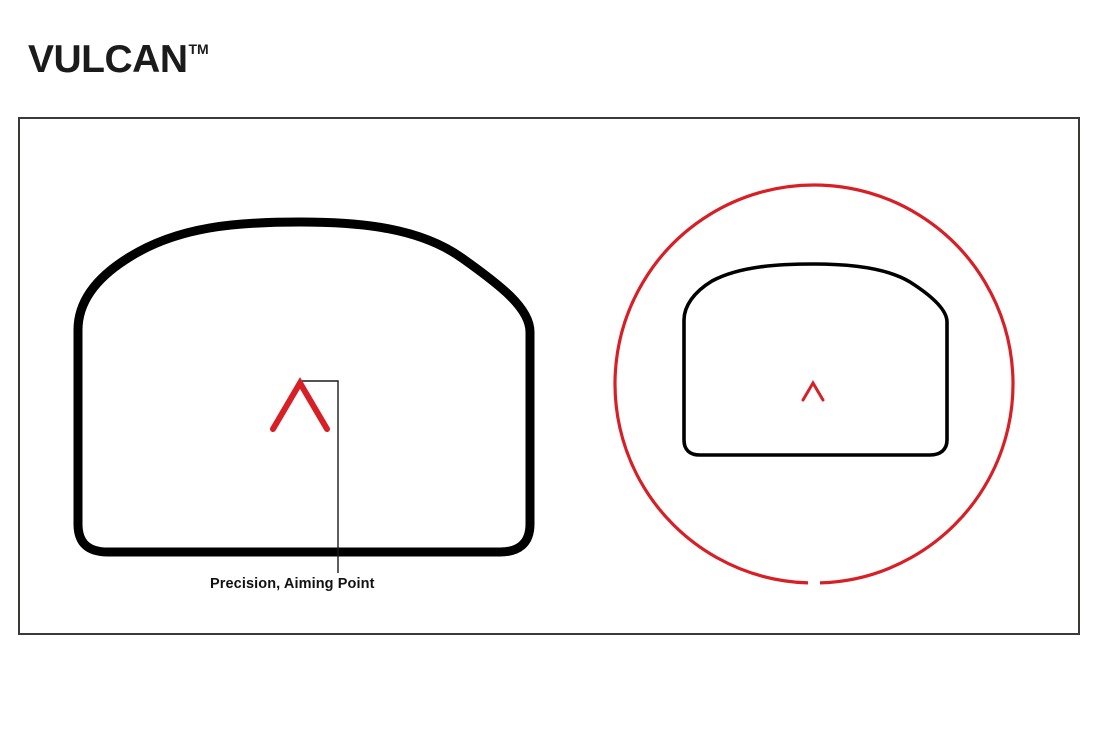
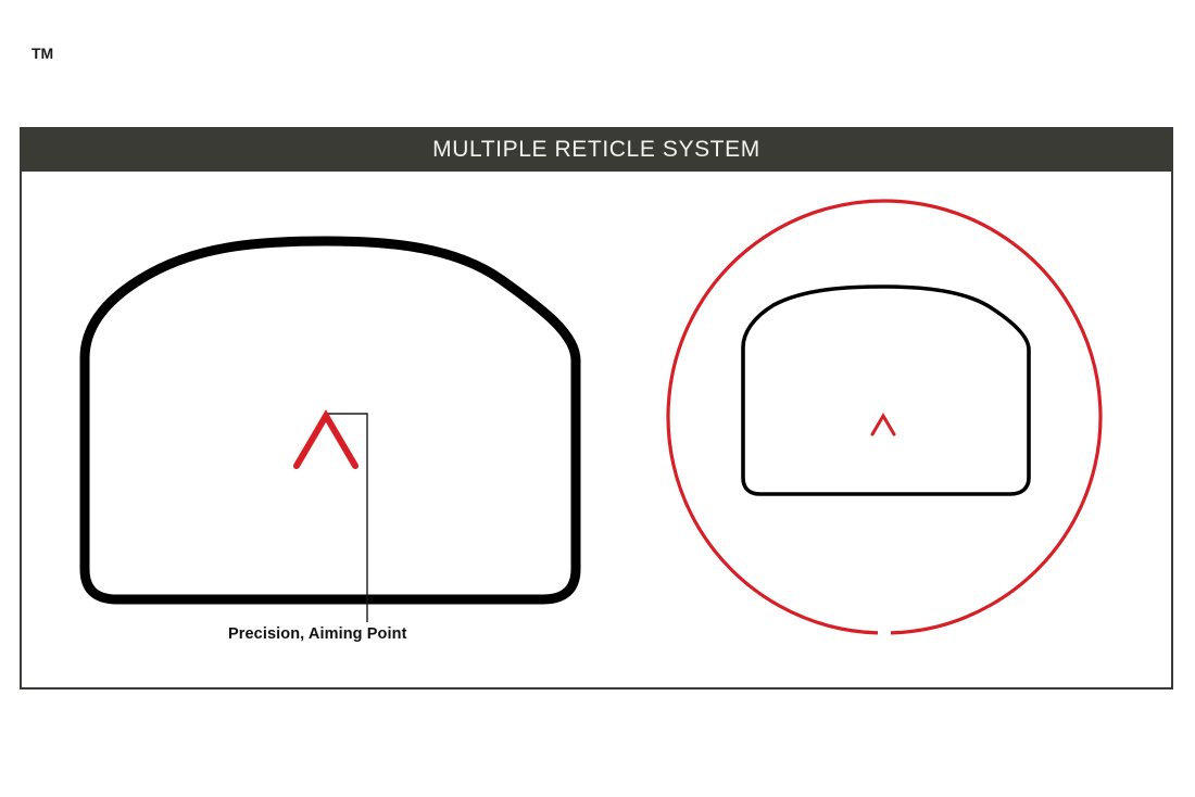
- VULCAN
  TM
+ MULTIPLE RETICLE SYSTEM
  Precision, Aiming Point
